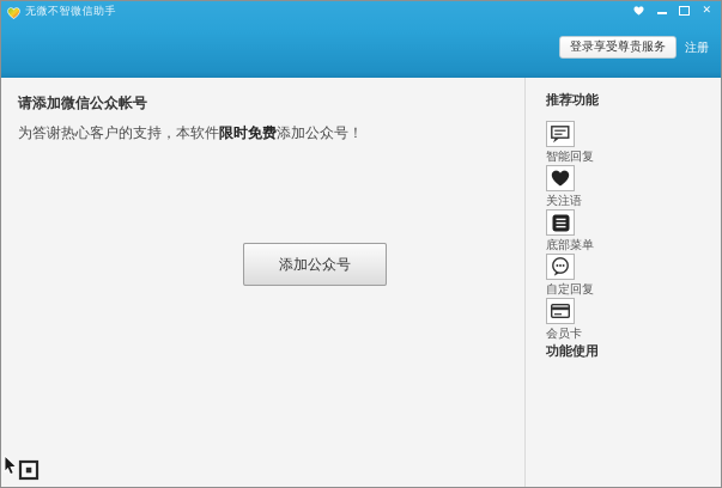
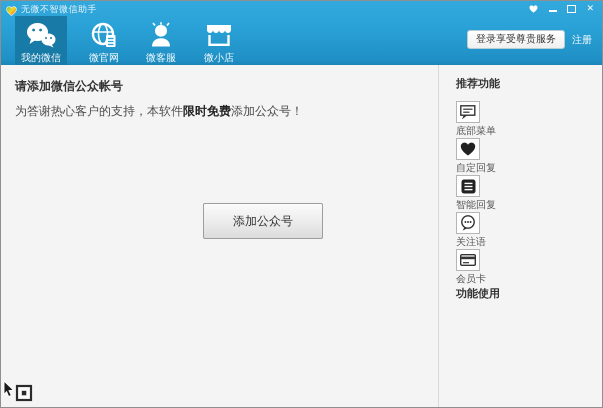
  无微不智微信助手
  ✕
+ 我的微信
+ 微官网
+ 微客服
+ 微小店
  登录享受尊贵服务
  注册
  请添加微信公众帐号
  为答谢热心客户的支持，本软件限时免费添加公众号！
  添加公众号
  推荐功能
- 智能回复
+ 底部菜单
- 关注语
+ 自定回复
- 底部菜单
+ 智能回复
- 自定回复
+ 关注语
  会员卡
  功能使用
